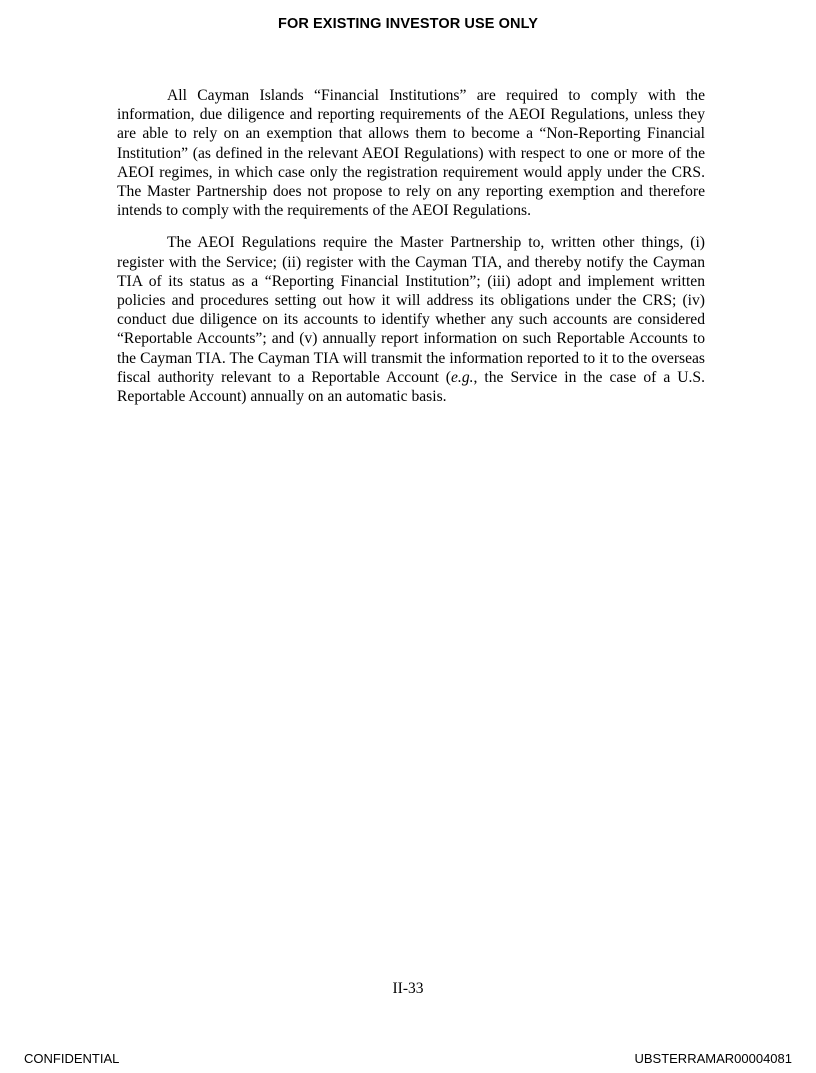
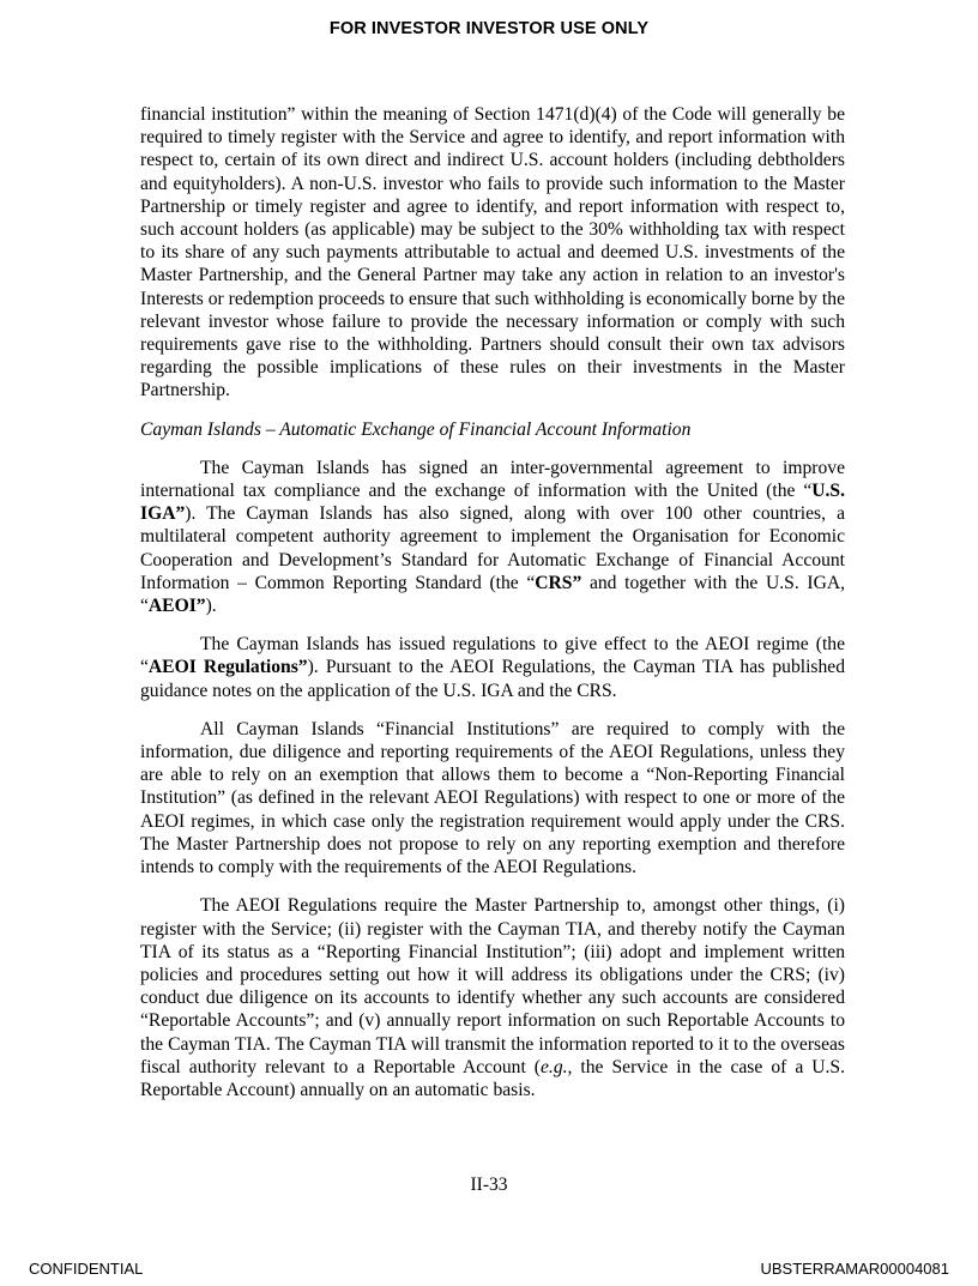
- FOR EXISTING INVESTOR USE ONLY
+ FOR INVESTOR INVESTOR USE ONLY
+ financial institution” within the meaning of Section 1471(d)(4) of the Code will generally be required to timely register with the Service and agree to identify, and report information with respect to, certain of its own direct and indirect U.S. account holders (including debtholders and equityholders). A non-U.S. investor who fails to provide such information to the Master Partnership or timely register and agree to identify, and report information with respect to, such account holders (as applicable) may be subject to the 30% withholding tax with respect to its share of any such payments attributable to actual and deemed U.S. investments of the Master Partnership, and the General Partner may take any action in relation to an investor's Interests or redemption proceeds to ensure that such withholding is economically borne by the relevant investor whose failure to provide the necessary information or comply with such requirements gave rise to the withholding. Partners should consult their own tax advisors regarding the possible implications of these rules on their investments in the Master Partnership.
+ Cayman Islands – Automatic Exchange of Financial Account Information
+ The Cayman Islands has signed an inter-governmental agreement to improve international tax compliance and the exchange of information with the United (the “U.S. IGA”). The Cayman Islands has also signed, along with over 100 other countries, a multilateral competent authority agreement to implement the Organisation for Economic Cooperation and Development’s Standard for Automatic Exchange of Financial Account Information – Common Reporting Standard (the “CRS” and together with the U.S. IGA, “AEOI”).
+ The Cayman Islands has issued regulations to give effect to the AEOI regime (the “AEOI Regulations”). Pursuant to the AEOI Regulations, the Cayman TIA has published guidance notes on the application of the U.S. IGA and the CRS.
  All Cayman Islands “Financial Institutions” are required to comply with the information, due diligence and reporting requirements of the AEOI Regulations, unless they are able to rely on an exemption that allows them to become a “Non-Reporting Financial Institution” (as defined in the relevant AEOI Regulations) with respect to one or more of the AEOI regimes, in which case only the registration requirement would apply under the CRS. The Master Partnership does not propose to rely on any reporting exemption and therefore intends to comply with the requirements of the AEOI Regulations.
- The AEOI Regulations require the Master Partnership to, written other things, (i) register with the Service; (ii) register with the Cayman TIA, and thereby notify the Cayman TIA of its status as a “Reporting Financial Institution”; (iii) adopt and implement written policies and procedures setting out how it will address its obligations under the CRS; (iv) conduct due diligence on its accounts to identify whether any such accounts are considered “Reportable Accounts”; and (v) annually report information on such Reportable Accounts to the Cayman TIA. The Cayman TIA will transmit the information reported to it to the overseas fiscal authority relevant to a Reportable Account (e.g., the Service in the case of a U.S. Reportable Account) annually on an automatic basis.
+ The AEOI Regulations require the Master Partnership to, amongst other things, (i) register with the Service; (ii) register with the Cayman TIA, and thereby notify the Cayman TIA of its status as a “Reporting Financial Institution”; (iii) adopt and implement written policies and procedures setting out how it will address its obligations under the CRS; (iv) conduct due diligence on its accounts to identify whether any such accounts are considered “Reportable Accounts”; and (v) annually report information on such Reportable Accounts to the Cayman TIA. The Cayman TIA will transmit the information reported to it to the overseas fiscal authority relevant to a Reportable Account (e.g., the Service in the case of a U.S. Reportable Account) annually on an automatic basis.
  II-33
  CONFIDENTIAL
  UBSTERRAMAR00004081
